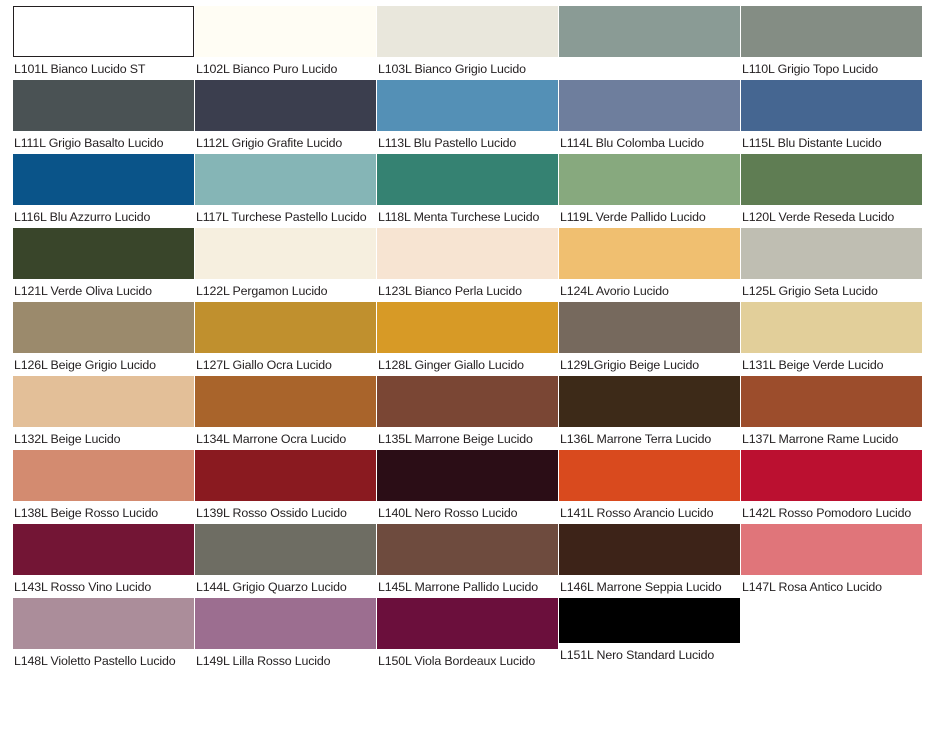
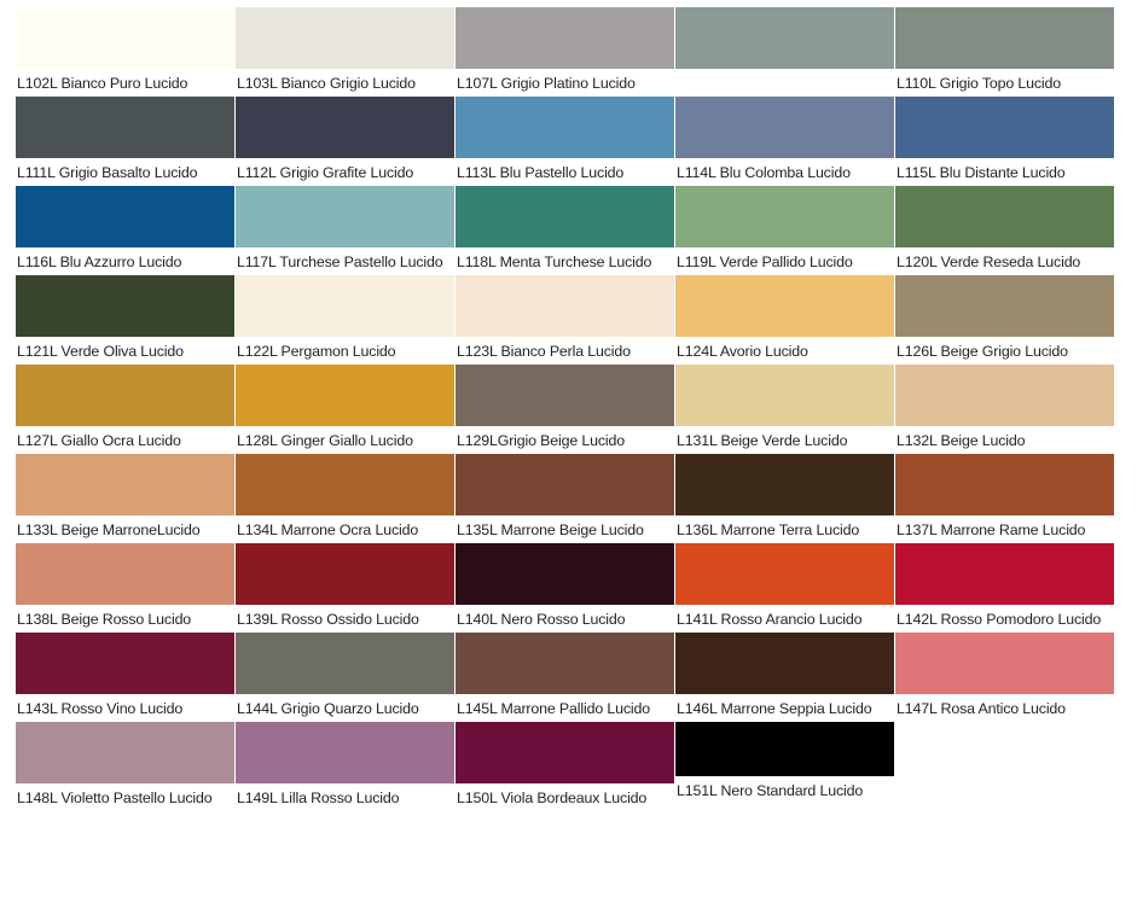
- L101L Bianco Lucido ST
  L102L Bianco Puro Lucido
  L103L Bianco Grigio Lucido
+ L107L Grigio Platino Lucido
  L110L Grigio Topo Lucido
  L111L Grigio Basalto Lucido
  L112L Grigio Grafite Lucido
  L113L Blu Pastello Lucido
  L114L Blu Colomba Lucido
  L115L Blu Distante Lucido
  L116L Blu Azzurro Lucido
  L117L Turchese Pastello Lucido
  L118L Menta Turchese Lucido
  L119L Verde Pallido Lucido
  L120L Verde Reseda Lucido
  L121L Verde Oliva Lucido
  L122L Pergamon Lucido
  L123L Bianco Perla Lucido
  L124L Avorio Lucido
- L125L Grigio Seta Lucido
  L126L Beige Grigio Lucido
  L127L Giallo Ocra Lucido
  L128L Ginger Giallo Lucido
  L129LGrigio Beige Lucido
  L131L Beige Verde Lucido
  L132L Beige Lucido
+ L133L Beige MarroneLucido
  L134L Marrone Ocra Lucido
  L135L Marrone Beige Lucido
  L136L Marrone Terra Lucido
  L137L Marrone Rame Lucido
  L138L Beige Rosso Lucido
  L139L Rosso Ossido Lucido
  L140L Nero Rosso Lucido
  L141L Rosso Arancio Lucido
  L142L Rosso Pomodoro Lucido
  L143L Rosso Vino Lucido
  L144L Grigio Quarzo Lucido
  L145L Marrone Pallido Lucido
  L146L Marrone Seppia Lucido
  L147L Rosa Antico Lucido
  L148L Violetto Pastello Lucido
  L149L Lilla Rosso Lucido
  L150L Viola Bordeaux Lucido
  L151L Nero Standard Lucido
